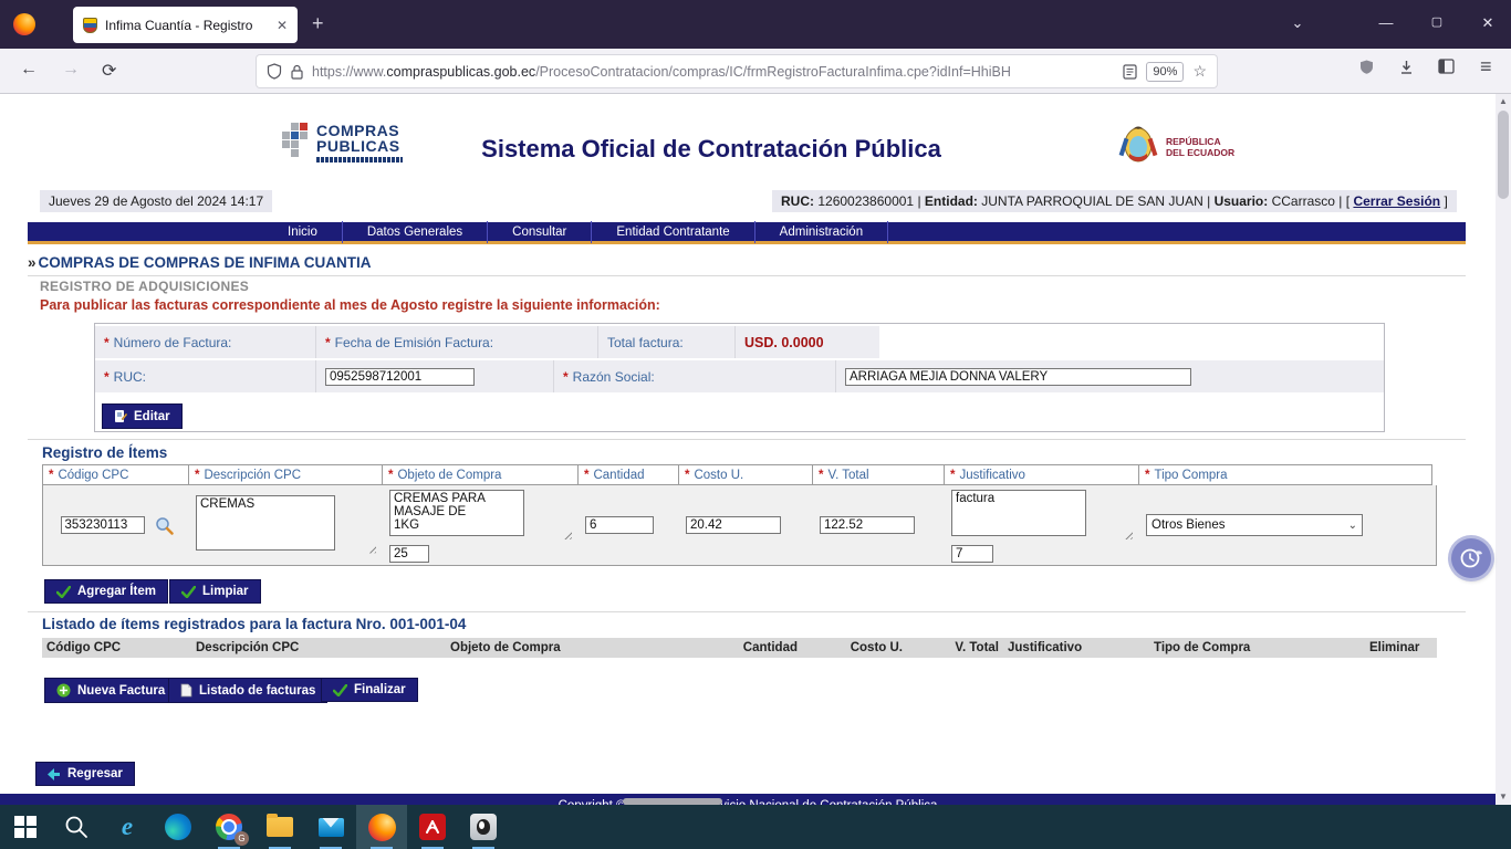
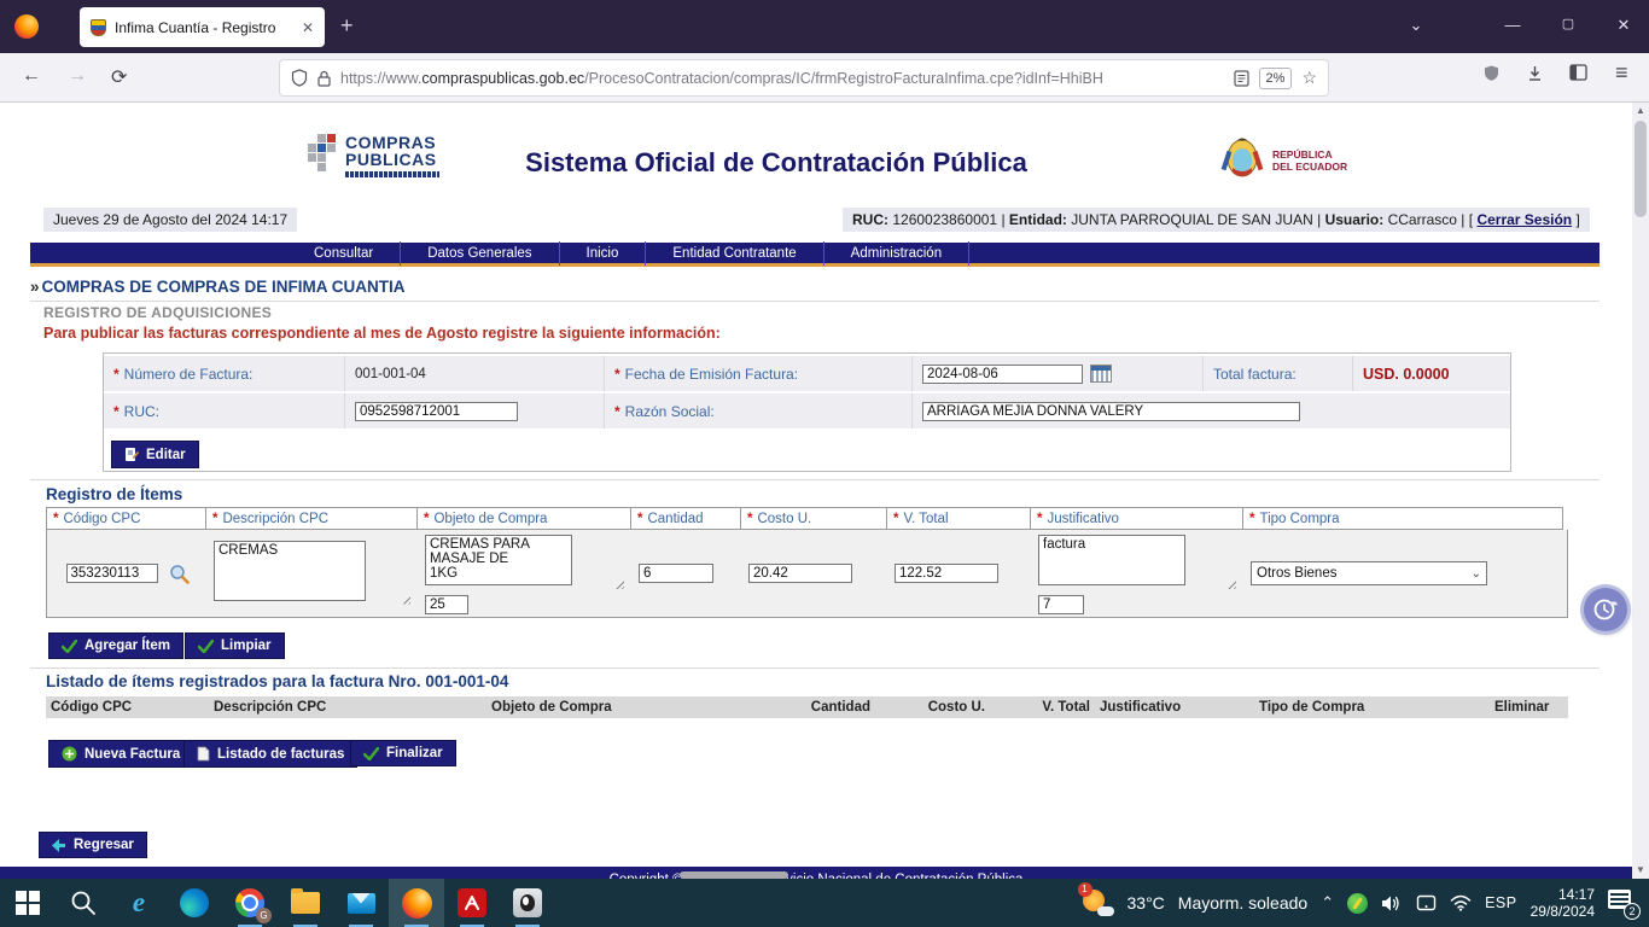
  Infima Cuantía - Registro
  ✕
  +
  ⌄
  —
  ▢
  ✕
  ←
  →
  ⟳
  https://www.compraspublicas.gob.ec/ProcesoContratacion/compras/IC/frmRegistroFacturaInfima.cpe?idInf=HhiBH
- 90%
+ 2%
  ☆
  ≡
  COMPRAS
  PUBLICAS
  Sistema Oficial de Contratación Pública
  REPÚBLICA
  DEL ECUADOR
  Jueves 29 de Agosto del 2024 14:17
  RUC: 1260023860001 | Entidad: JUNTA PARROQUIAL DE SAN JUAN | Usuario: CCarrasco | [ Cerrar Sesión ]
- Inicio
+ Consultar
  Datos Generales
- Consultar
+ Inicio
  Entidad Contratante
  Administración
  » COMPRAS DE COMPRAS DE INFIMA CUANTIA
  REGISTRO DE ADQUISICIONES
  Para publicar las facturas correspondiente al mes de Agosto registre la siguiente información:
  *
  Número de Factura:
+ 001-001-04
  *
  Fecha de Emisión Factura:
+ 2024-08-06
  Total factura:
  USD. 0.0000
  *
  RUC:
  0952598712001
  *
  Razón Social:
  ARRIAGA MEJIA DONNA VALERY
  Editar
  Registro de Ítems
  *
  Código CPC
  *
  Descripción CPC
  *
  Objeto de Compra
  *
  Cantidad
  *
  Costo U.
  *
  V. Total
  *
  Justificativo
  *
  Tipo Compra
  353230113
  CREMAS
  25
  6
  20.42
  122.52
  factura
  7
  Otros Bienes
  ⌄
  Agregar Ítem
  Limpiar
  Listado de ítems registrados para la factura Nro. 001-001-04
  Código CPC
  Descripción CPC
  Objeto de Compra
  Cantidad
  Costo U.
  V. Total
  Justificativo
  Tipo de Compra
  Eliminar
  Nueva Factura
  Listado de facturas
  Finalizar
  Regresar
  ▲
  ▼
  e
  G
+ 1
+ 33°C
+ Mayorm. soleado
+ ⌃
+ ESP
+ 14:17
+ 29/8/2024
+ 2
